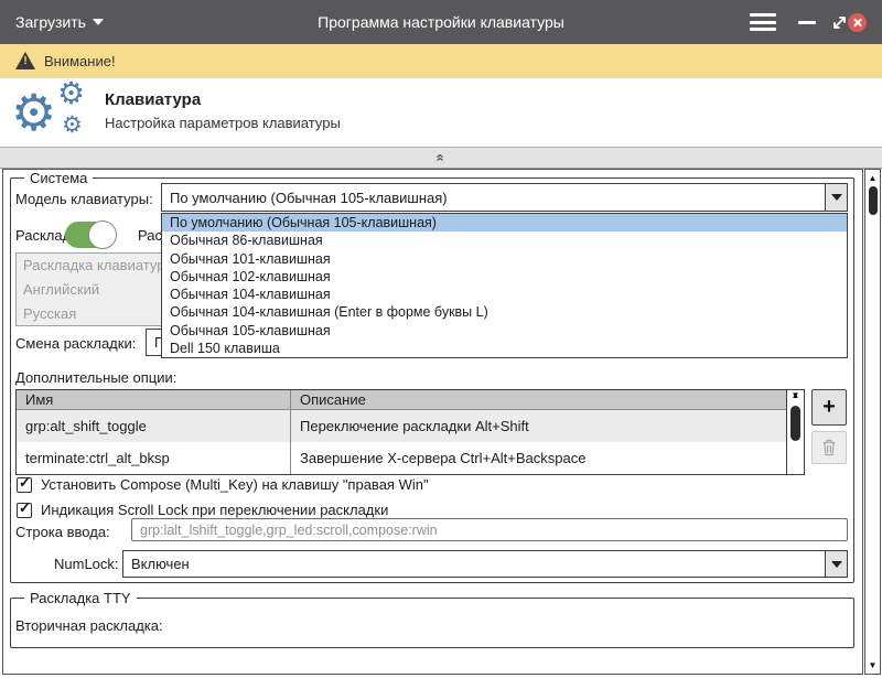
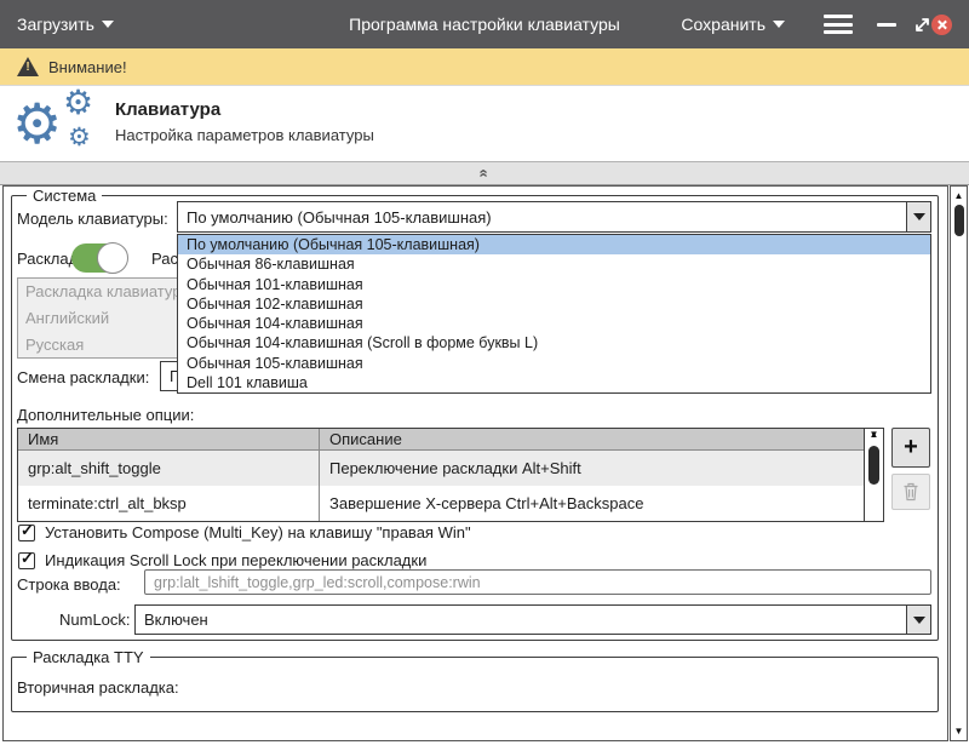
  Загрузить
  Программа настройки клавиатуры
+ Сохранить
  !
  Внимание!
  ⚙
  ⚙
  ⚙
  Клавиатура
  Настройка параметров клавиатуры
  Система
  Модель клавиатуры:
  По умолчанию (Обычная 105-клавишная)
  Раскладка клавиату
  Английский
  Русская
  Смена раскладки:
  По умолчанию (Обычная 105-клавишная)
  Обычная 86-клавишная
  Обычная 101-клавишная
  Обычная 102-клавишная
  Обычная 104-клавишная
- Обычная 104-клавишная (Enter в форме буквы L)
+ Обычная 104-клавишная (Scroll в форме буквы L)
  Обычная 105-клавишная
- Dell 150 клавиша
+ Dell 101 клавиша
  Дополнительные опции:
  Имя
  Описание
  grp:alt_shift_toggle
  Переключение раскладки Alt+Shift
  terminate:ctrl_alt_bksp
  Завершение X-сервера Ctrl+Alt+Backspace
  ▲
  ▼
  +
  Установить Compose (Multi_Key) на клавишу "правая Win"
  Индикация Scroll Lock при переключении раскладки
  Строка ввода:
  grp:lalt_lshift_toggle,grp_led:scroll,compose:rwin
  NumLock:
  Включен
  Раскладка TTY
  Вторичная раскладка:
  ▲
  ▼
